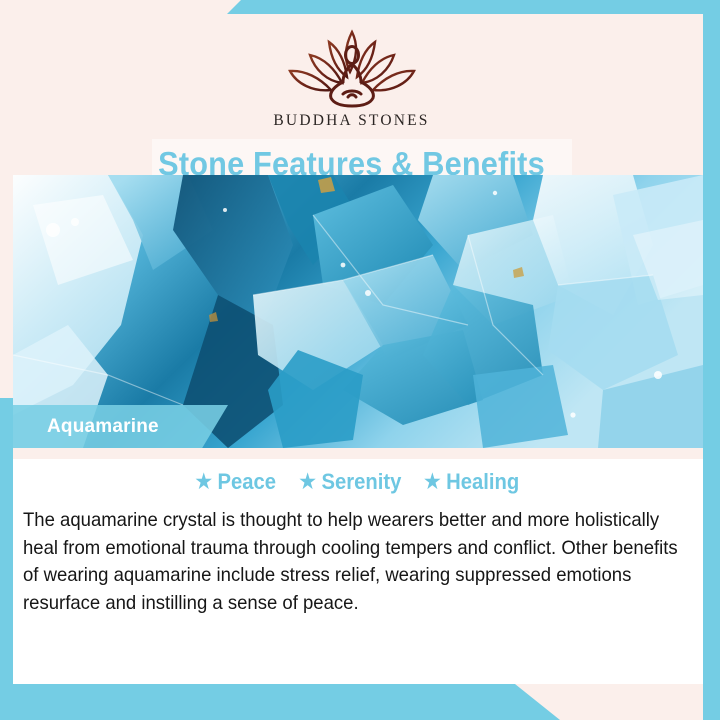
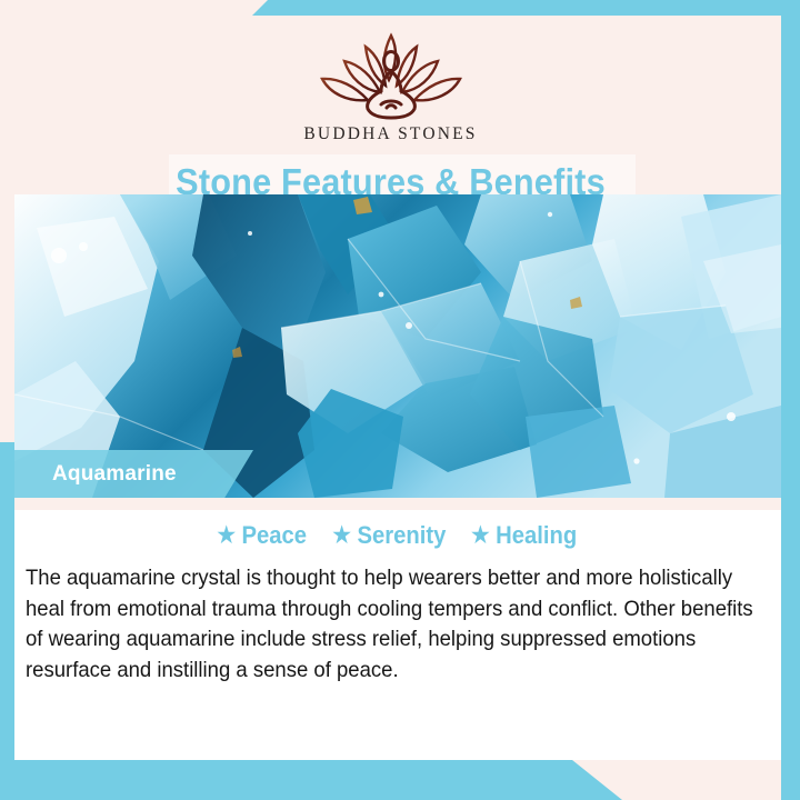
  BUDDHA STONES
  Stone Features & Benefits
  Aquamarine
  ★
  Peace
  ★
  Serenity
  ★
  Healing
- The aquamarine crystal is thought to help wearers better and more holistically heal from emotional trauma through cooling tempers and conflict. Other benefits of wearing aquamarine include stress relief, wearing suppressed emotions resurface and instilling a sense of peace.
+ The aquamarine crystal is thought to help wearers better and more holistically heal from emotional trauma through cooling tempers and conflict. Other benefits of wearing aquamarine include stress relief, helping suppressed emotions resurface and instilling a sense of peace.
